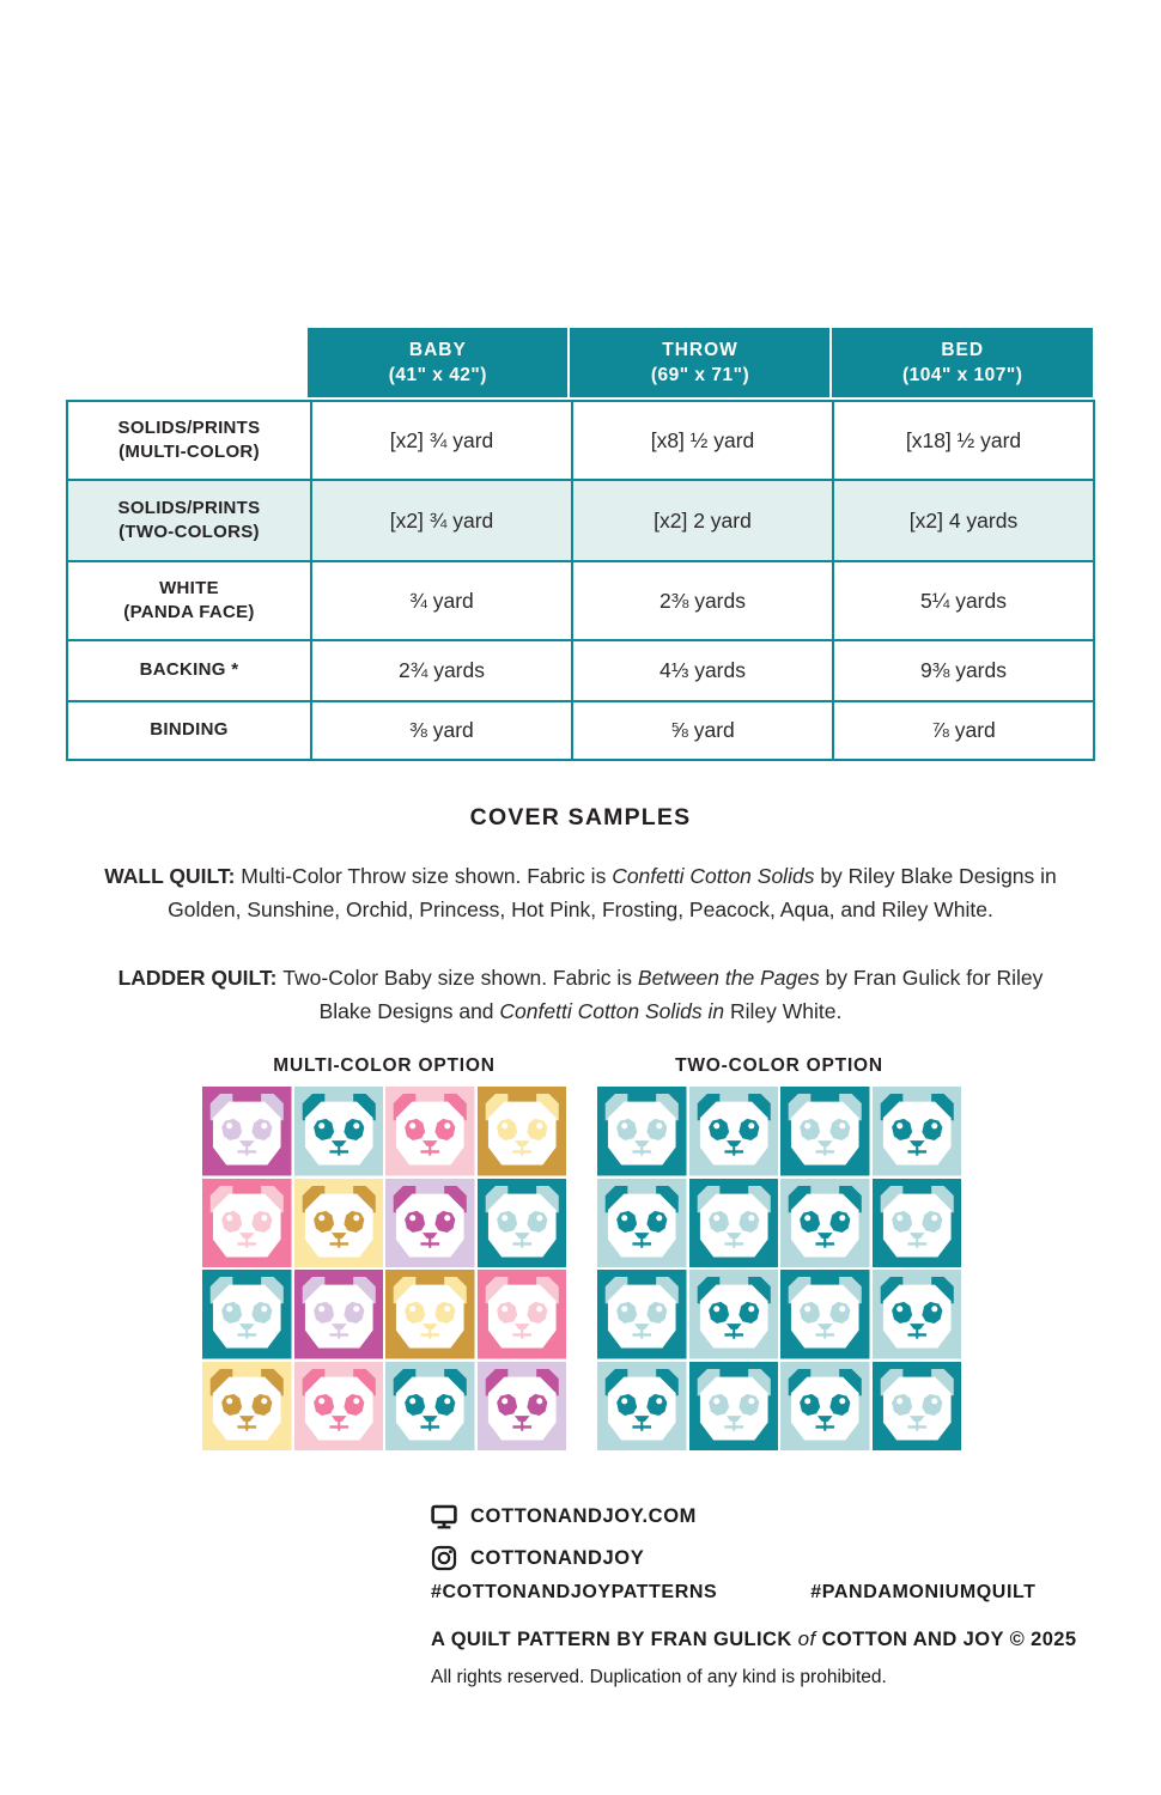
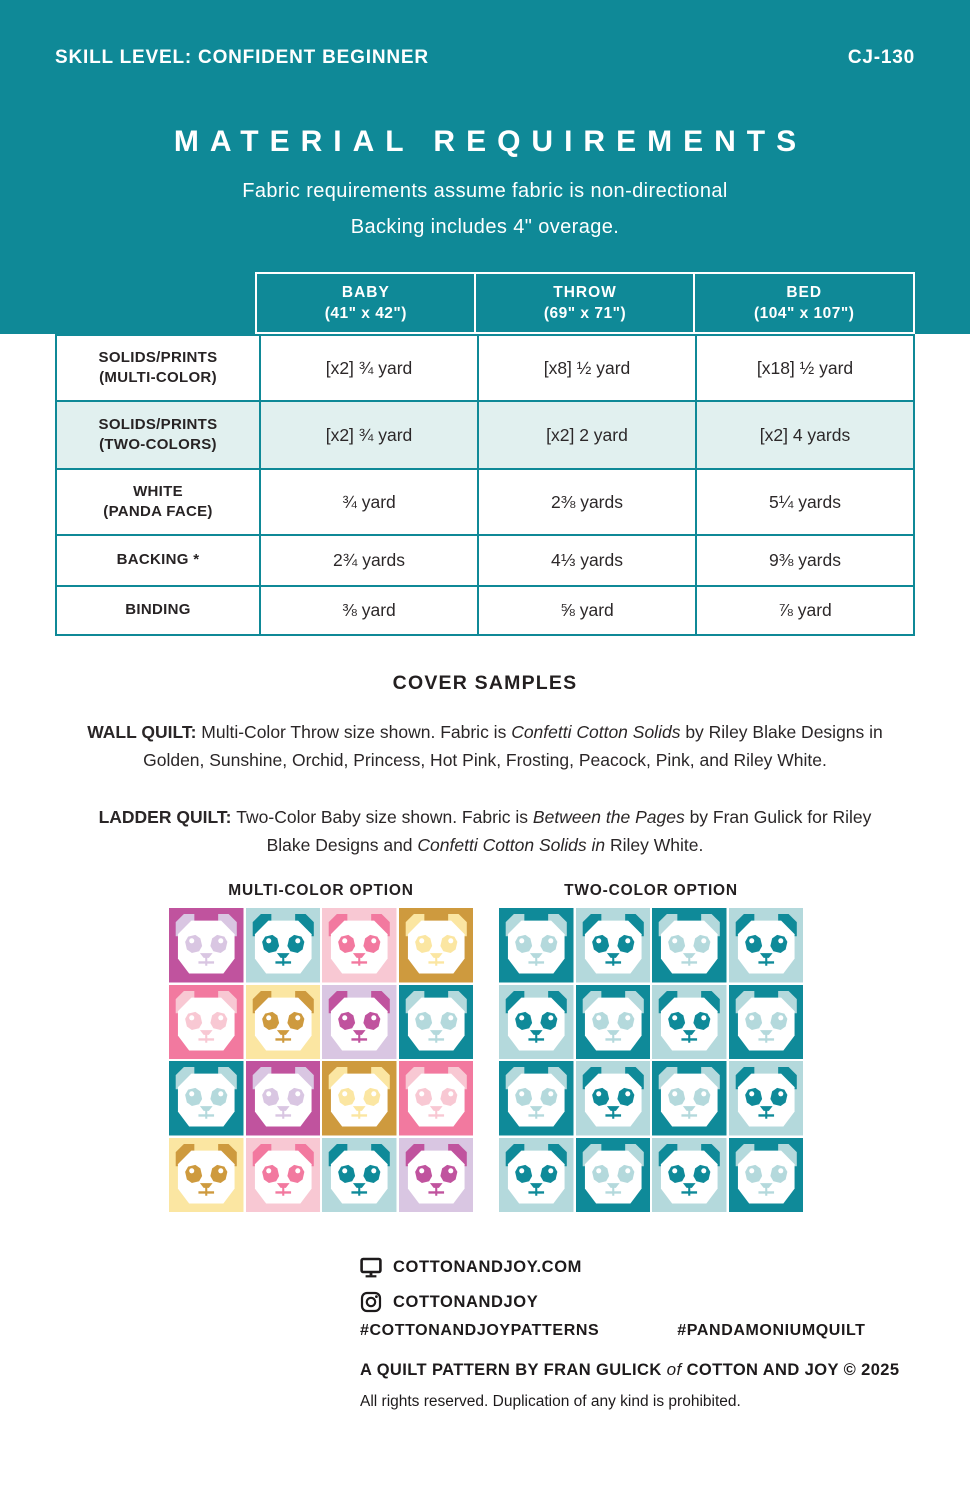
+ SKILL LEVEL: CONFIDENT BEGINNER
+ CJ-130
+ MATERIAL REQUIREMENTS
+ Fabric requirements assume fabric is non-directional
+ Backing includes 4" overage.
  BABY
  (41" x 42")
  THROW
  (69" x 71")
  BED
  (104" x 107")
  SOLIDS/PRINTS
  (MULTI-COLOR)
  [x2] ¾ yard
  [x8] ½ yard
  [x18] ½ yard
  SOLIDS/PRINTS
  (TWO-COLORS)
  [x2] ¾ yard
  [x2] 2 yard
  [x2] 4 yards
  WHITE
  (PANDA FACE)
  ¾ yard
  2⅜ yards
  5¼ yards
  BACKING *
  2¾ yards
  4⅓ yards
  9⅜ yards
  BINDING
  ⅜ yard
  ⅝ yard
  ⅞ yard
  COVER SAMPLES
- WALL QUILT: Multi-Color Throw size shown. Fabric is Confetti Cotton Solids by Riley Blake Designs in Golden, Sunshine, Orchid, Princess, Hot Pink, Frosting, Peacock, Aqua, and Riley White.
+ WALL QUILT: Multi-Color Throw size shown. Fabric is Confetti Cotton Solids by Riley Blake Designs in Golden, Sunshine, Orchid, Princess, Hot Pink, Frosting, Peacock, Pink, and Riley White.
  LADDER QUILT: Two-Color Baby size shown. Fabric is Between the Pages by Fran Gulick for Riley Blake Designs and Confetti Cotton Solids in Riley White.
  MULTI-COLOR OPTION
  TWO-COLOR OPTION
  COTTONANDJOY.COM
  COTTONANDJOY
  #COTTONANDJOYPATTERNS
  #PANDAMONIUMQUILT
  A QUILT PATTERN BY FRAN GULICK of COTTON AND JOY © 2025
  All rights reserved. Duplication of any kind is prohibited.
